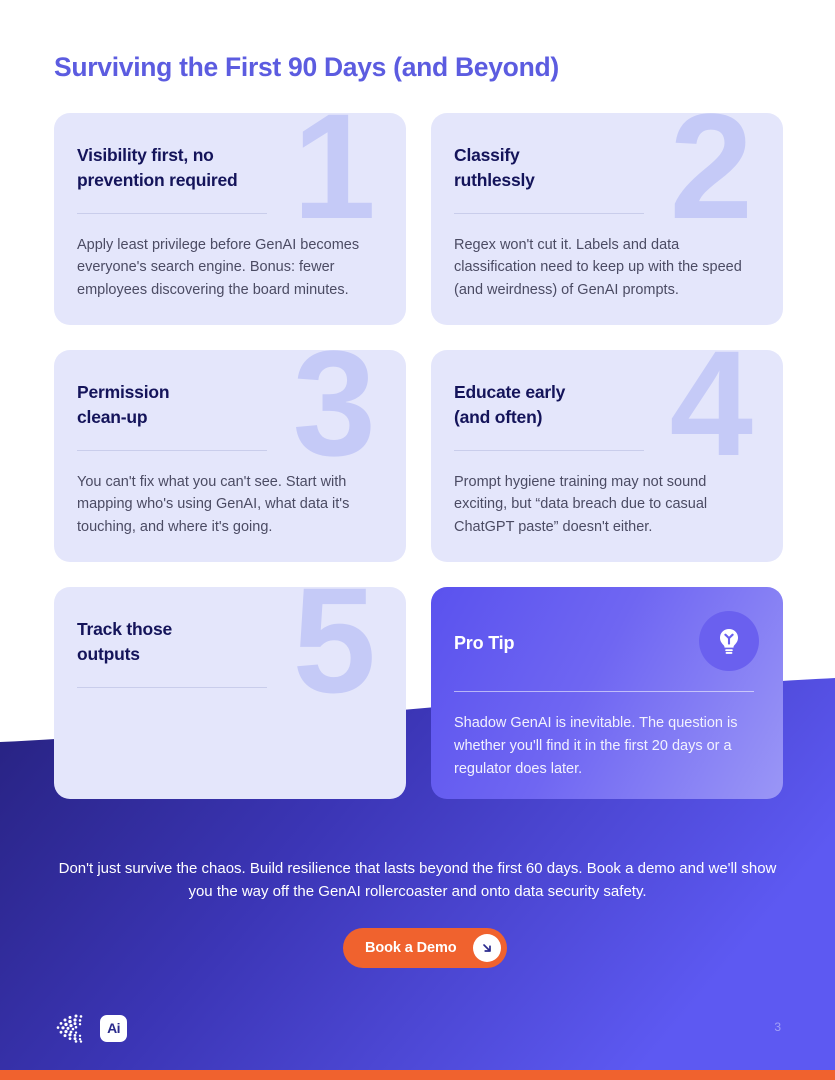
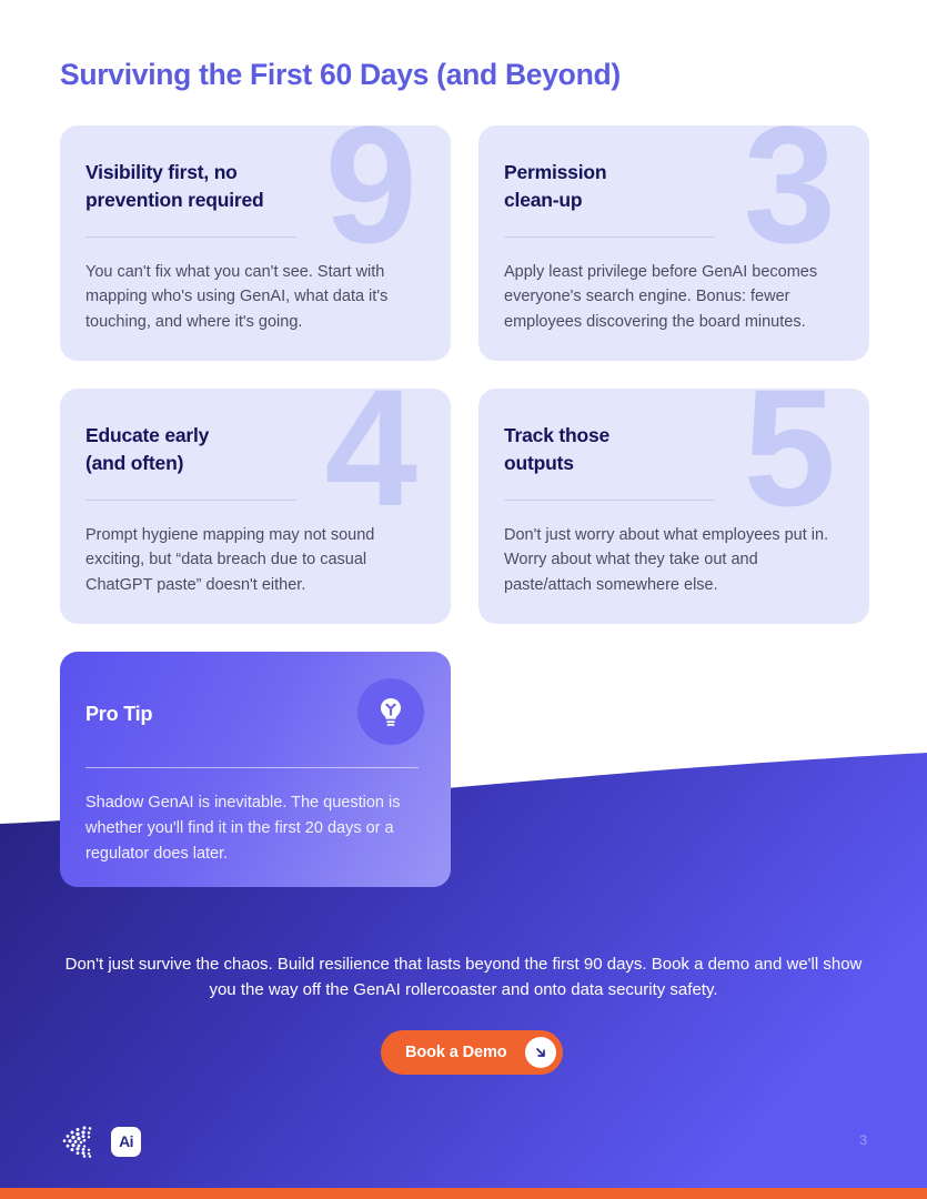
- Surviving the First 90 Days (and Beyond)
+ Surviving the First 60 Days (and Beyond)
- 1
+ 9
  Visibility first, no
  prevention required
- Apply least privilege before GenAI becomes everyone's search engine. Bonus: fewer employees discovering the board minutes.
+ You can't fix what you can't see. Start with mapping who's using GenAI, what data it's touching, and where it's going.
- 2
- Classify
- ruthlessly
- Regex won't cut it. Labels and data classification need to keep up with the speed (and weirdness) of GenAI prompts.
  3
  Permission
  clean-up
- You can't fix what you can't see. Start with mapping who's using GenAI, what data it's touching, and where it's going.
+ Apply least privilege before GenAI becomes everyone's search engine. Bonus: fewer employees discovering the board minutes.
  4
  Educate early
  (and often)
- Prompt hygiene training may not sound exciting, but “data breach due to casual ChatGPT paste” doesn't either.
+ Prompt hygiene mapping may not sound exciting, but “data breach due to casual ChatGPT paste” doesn't either.
  5
  Track those
  outputs
+ Don't just worry about what employees put in. Worry about what they take out and paste/attach somewhere else.
  Pro Tip
  Shadow GenAI is inevitable. The question is whether you'll find it in the first 20 days or a regulator does later.
- Don't just survive the chaos. Build resilience that lasts beyond the first 60 days. Book a demo and we'll show you the way off the GenAI rollercoaster and onto data security safety.
+ Don't just survive the chaos. Build resilience that lasts beyond the first 90 days. Book a demo and we'll show you the way off the GenAI rollercoaster and onto data security safety.
  Book a Demo
  Ai
  3
